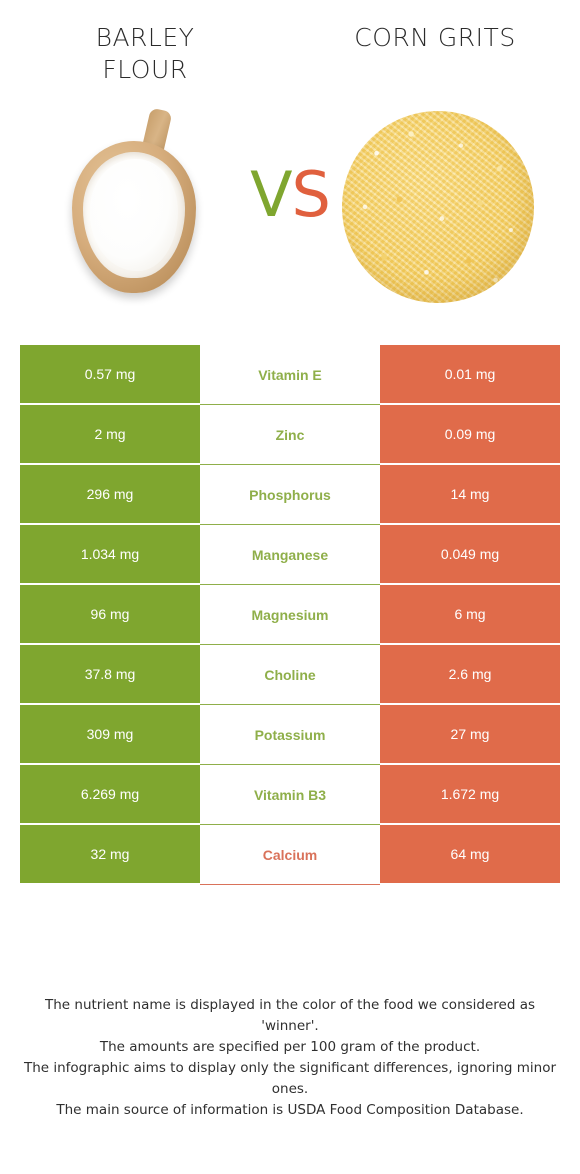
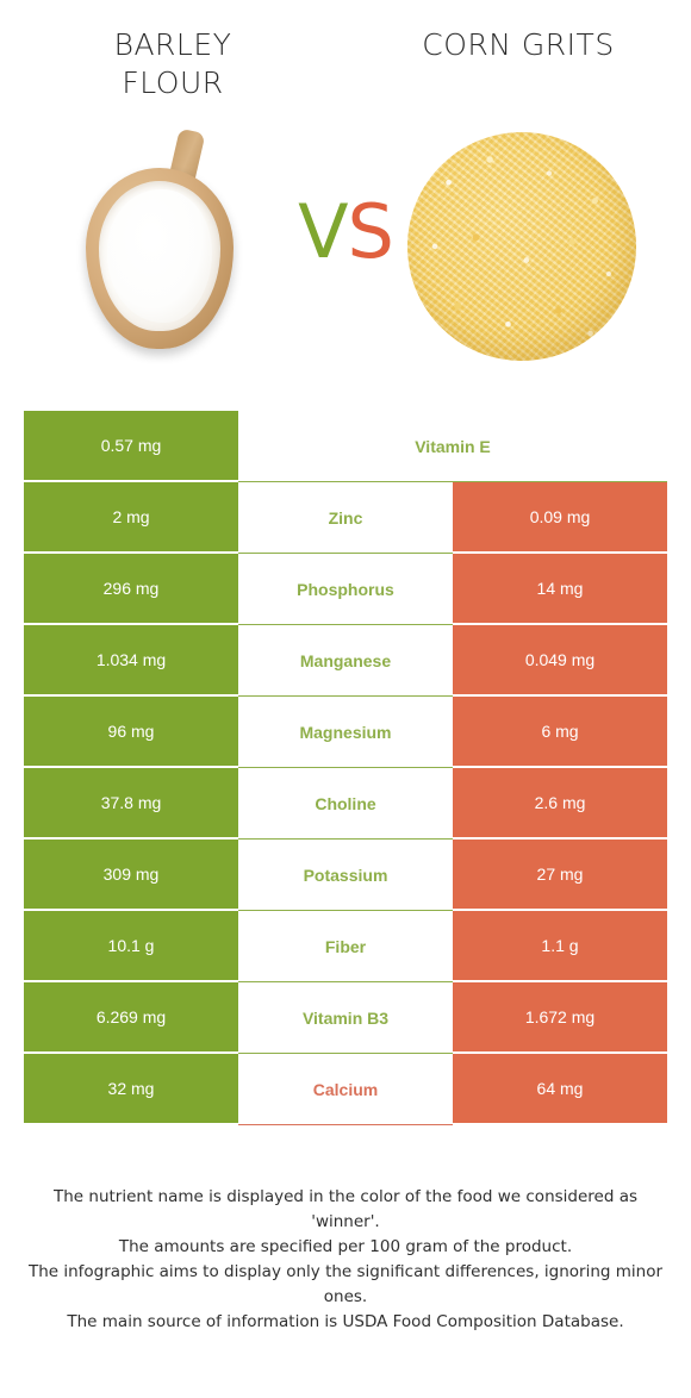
  BARLEY
  FLOUR
  CORN GRITS
  VS
  0.57 mg
  Vitamin E
- 0.01 mg
  2 mg
  Zinc
  0.09 mg
  296 mg
  Phosphorus
  14 mg
  1.034 mg
  Manganese
  0.049 mg
  96 mg
  Magnesium
  6 mg
  37.8 mg
  Choline
  2.6 mg
  309 mg
  Potassium
  27 mg
+ 10.1 g
+ Fiber
+ 1.1 g
  6.269 mg
  Vitamin B3
  1.672 mg
  32 mg
  Calcium
  64 mg
  The nutrient name is displayed in the color of the food we considered as 'winner'.
  The amounts are specified per 100 gram of the product.
  The infographic aims to display only the significant differences, ignoring minor ones.
  The main source of information is USDA Food Composition Database.
